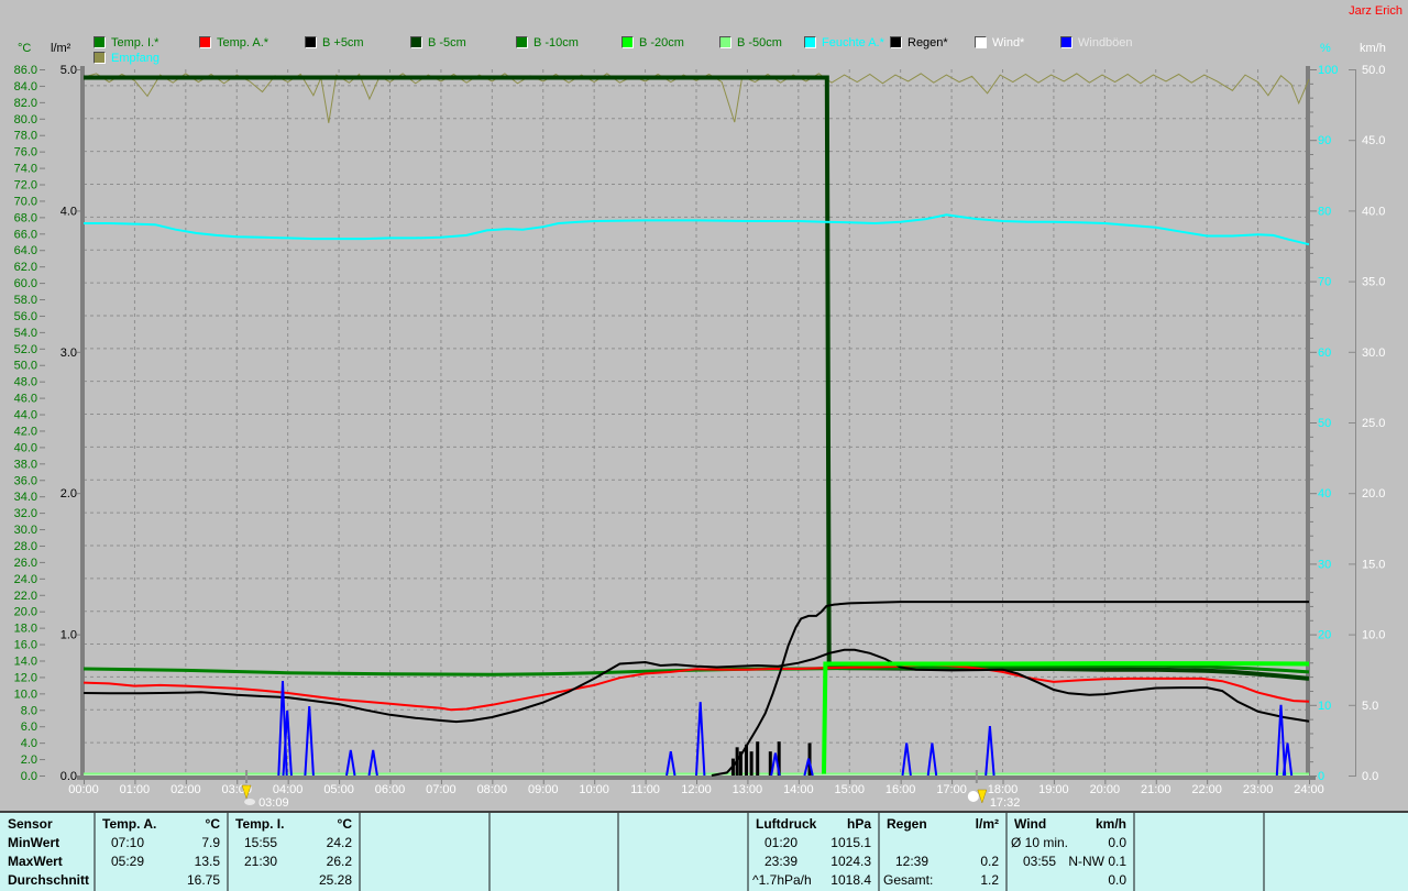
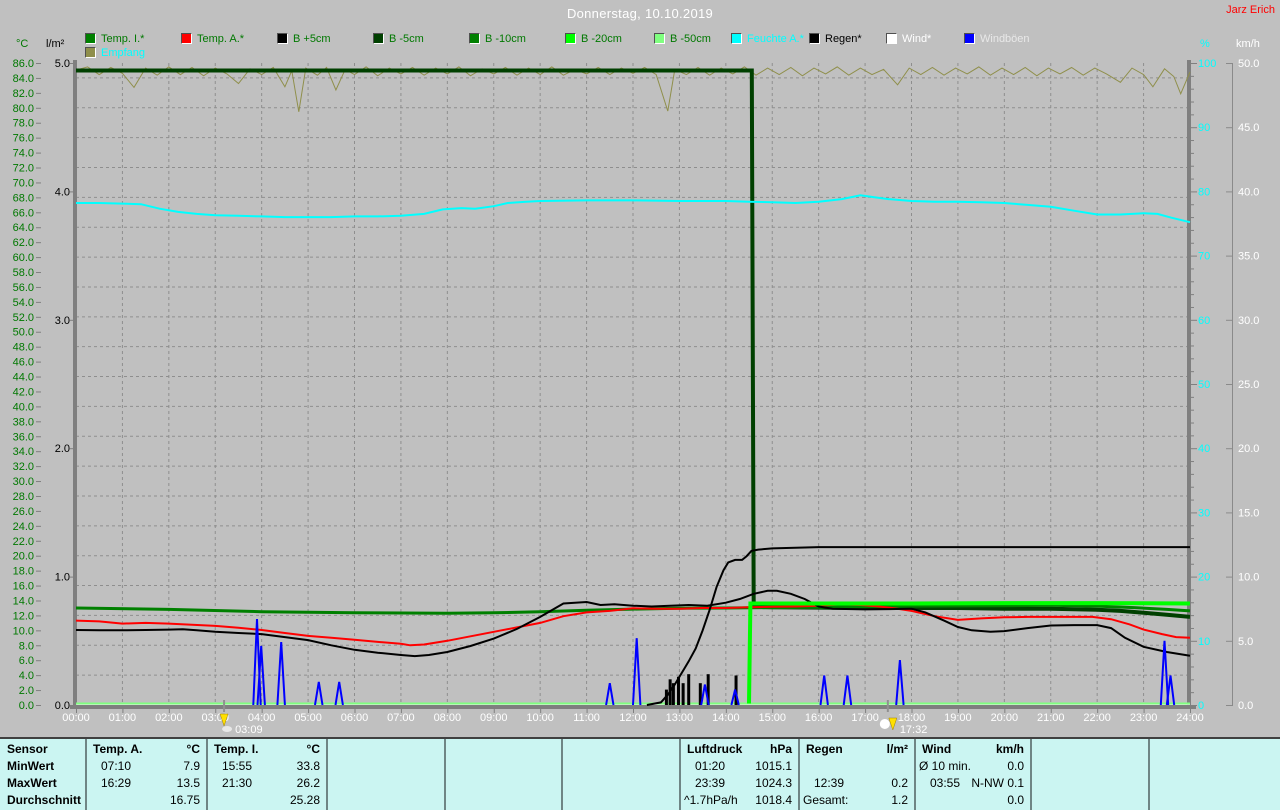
+ Donnerstag, 10.10.2019
  Jarz Erich
  0.0
  2.0
  4.0
  6.0
  8.0
  10.0
  12.0
  14.0
  16.0
  18.0
  20.0
  22.0
  24.0
  26.0
  28.0
  30.0
  32.0
  34.0
  36.0
  38.0
  40.0
  42.0
  44.0
  46.0
  48.0
  50.0
  52.0
  54.0
  56.0
  58.0
  60.0
  62.0
  64.0
  66.0
  68.0
  70.0
  72.0
  74.0
  76.0
  78.0
  80.0
  82.0
  84.0
  86.0
  0.0
  1.0
  2.0
  3.0
  4.0
  5.0
  0
  10
  20
  30
  40
  50
  60
  70
  80
  90
  100
  0.0
  5.0
  10.0
  15.0
  20.0
  25.0
  30.0
  35.0
  40.0
  45.0
  50.0
  00:00
  01:00
  02:00
  03:0
  04:00
  05:00
  06:00
  07:00
  08:00
  09:00
  10:00
  11:00
  12:00
  13:00
  14:00
  15:00
  16:00
  17:00
  18:00
  19:00
  20:00
  21:00
  22:00
  23:00
  24:00
  03:09
  17:32
  °C
  l/m²
  %
  km/h
  Temp. I.*
  Temp. A.*
  B +5cm
  B -5cm
  B -10cm
  B -20cm
  B -50cm
  Feuchte A.*
  Regen*
  Wind*
  Windböen
  Empfang
  Sensor
  MinWert
  MaxWert
  Durchschnitt
  Temp. A.
  °C
  07:10
  7.9
- 05:29
+ 16:29
  13.5
  16.75
  Temp. I.
  °C
  15:55
- 24.2
+ 33.8
  21:30
  26.2
  25.28
  Luftdruck
  hPa
  01:20
  1015.1
  23:39
  1024.3
  ^1.7hPa/h
  1018.4
  Regen
  l/m²
  12:39
  0.2
  Gesamt:
  1.2
  Wind
  km/h
  Ø 10 min.
  0.0
  03:55
  N-NW 0.1
  0.0
